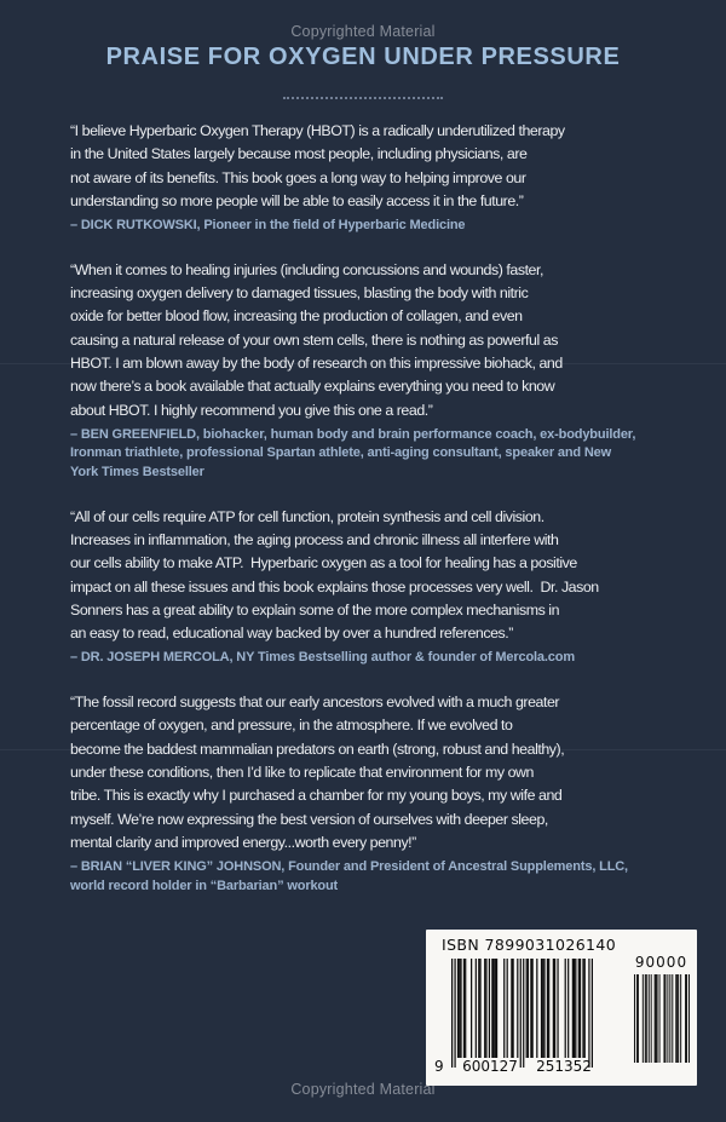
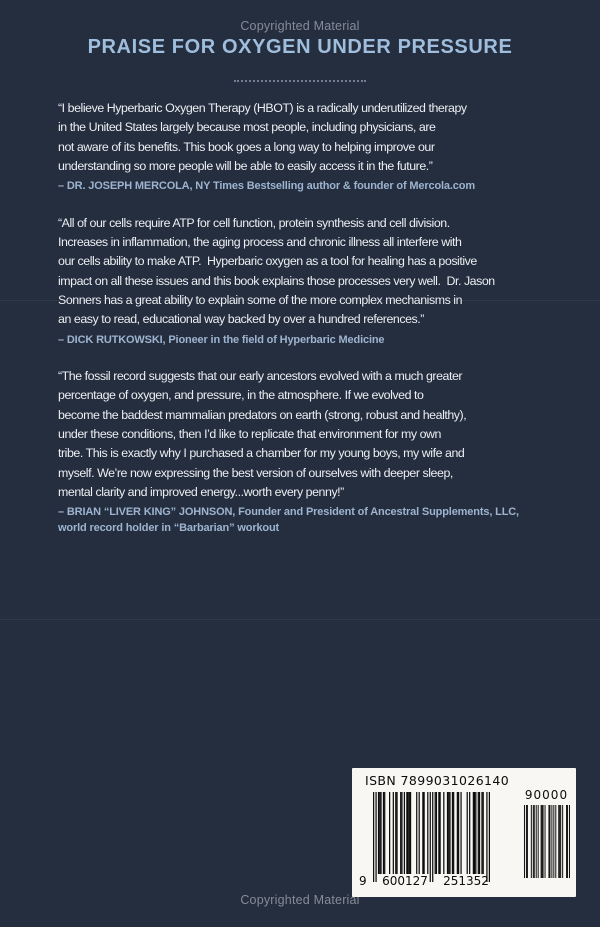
  Copyrighted Material
  PRAISE FOR OXYGEN UNDER PRESSURE
  “I believe Hyperbaric Oxygen Therapy (HBOT) is a radically underutilized therapy
  in the United States largely because most people, including physicians, are
  not aware of its benefits. This book goes a long way to helping improve our
  understanding so more people will be able to easily access it in the future.”
- – DICK RUTKOWSKI, Pioneer in the field of Hyperbaric Medicine
+ – DR. JOSEPH MERCOLA, NY Times Bestselling author & founder of Mercola.com
- “When it comes to healing injuries (including concussions and wounds) faster,
- increasing oxygen delivery to damaged tissues, blasting the body with nitric
- oxide for better blood flow, increasing the production of collagen, and even
- causing a natural release of your own stem cells, there is nothing as powerful as
- HBOT. I am blown away by the body of research on this impressive biohack, and
- now there’s a book available that actually explains everything you need to know
- about HBOT. I highly recommend you give this one a read.”
- – BEN GREENFIELD, biohacker, human body and brain performance coach, ex-bodybuilder,
- Ironman triathlete, professional Spartan athlete, anti-aging consultant, speaker and New
- York Times Bestseller
  “All of our cells require ATP for cell function, protein synthesis and cell division.
  Increases in inflammation, the aging process and chronic illness all interfere with
  our cells ability to make ATP. Hyperbaric oxygen as a tool for healing has a positive
  impact on all these issues and this book explains those processes very well. Dr. Jason
  Sonners has a great ability to explain some of the more complex mechanisms in
  an easy to read, educational way backed by over a hundred references.”
- – DR. JOSEPH MERCOLA, NY Times Bestselling author & founder of Mercola.com
+ – DICK RUTKOWSKI, Pioneer in the field of Hyperbaric Medicine
  “The fossil record suggests that our early ancestors evolved with a much greater
  percentage of oxygen, and pressure, in the atmosphere. If we evolved to
  become the baddest mammalian predators on earth (strong, robust and healthy),
  under these conditions, then I’d like to replicate that environment for my own
  tribe. This is exactly why I purchased a chamber for my young boys, my wife and
  myself. We’re now expressing the best version of ourselves with deeper sleep,
  mental clarity and improved energy...worth every penny!”
  – BRIAN “LIVER KING” JOHNSON, Founder and President of Ancestral Supplements, LLC,
  world record holder in “Barbarian” workout
  ISBN 7899031026140
  9
  600127
  251352
  90000
  Copyrighted Material
